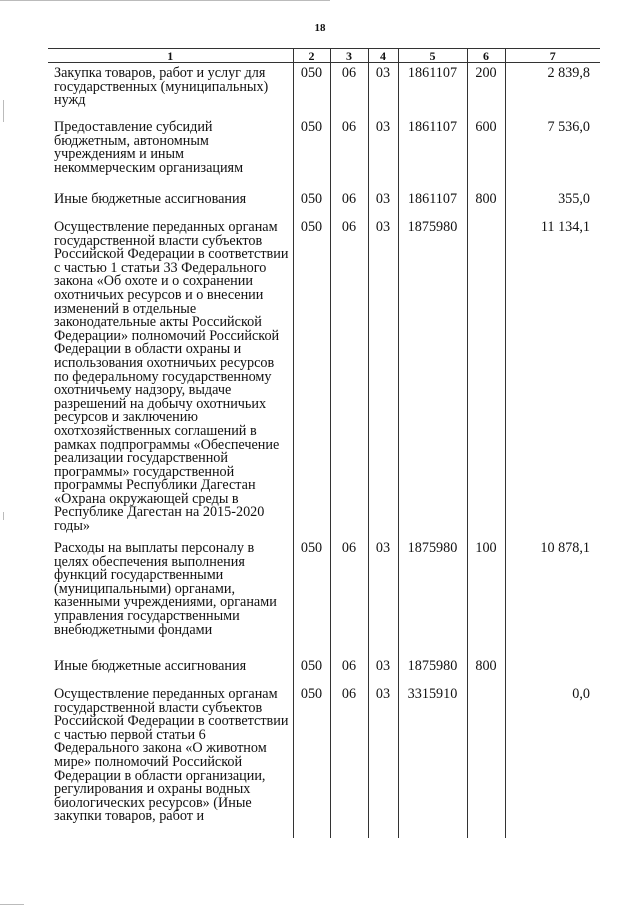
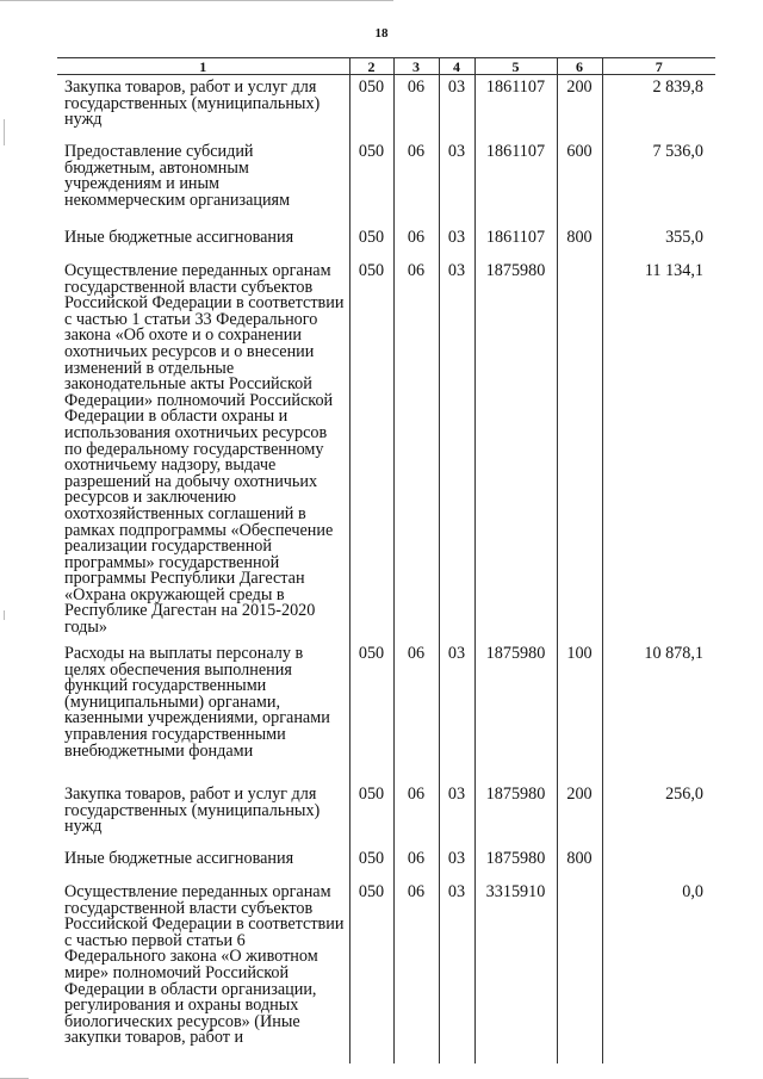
  18
  1	2	3	4	5	6	7
  Закупка товаров, работ и услуг для государственных (муниципальных) нужд	050	06	03	1861107	200	2 839,8
  Предоставление субсидий бюджетным, автономным учреждениям и иным некоммерческим организациям	050	06	03	1861107	600	7 536,0
  Иные бюджетные ассигнования	050	06	03	1861107	800	355,0
  Осуществление переданных органам государственной власти субъектов Российской Федерации в соответствии с частью 1 статьи 33 Федерального закона «Об охоте и о сохранении охотничьих ресурсов и о внесении изменений в отдельные законодательные акты Российской Федерации» полномочий Российской Федерации в области охраны и использования охотничьих ресурсов по федеральному государственному охотничьему надзору, выдаче разрешений на добычу охотничьих ресурсов и заключению охотхозяйственных соглашений в рамках подпрограммы «Обеспечение реализации государственной программы» государственной программы Республики Дагестан «Охрана окружающей среды в Республике Дагестан на 2015-2020 годы»	050	06	03	1875980		11 134,1
  Расходы на выплаты персоналу в целях обеспечения выполнения функций государственными (муниципальными) органами, казенными учреждениями, органами управления государственными внебюджетными фондами	050	06	03	1875980	100	10 878,1
+ Закупка товаров, работ и услуг для государственных (муниципальных) нужд	050	06	03	1875980	200	256,0
  Иные бюджетные ассигнования	050	06	03	1875980	800
  Осуществление переданных органам государственной власти субъектов Российской Федерации в соответствии с частью первой статьи 6 Федерального закона «О животном мире» полномочий Российской Федерации в области организации, регулирования и охраны водных биологических ресурсов» (Иные закупки товаров, работ и	050	06	03	3315910		0,0
